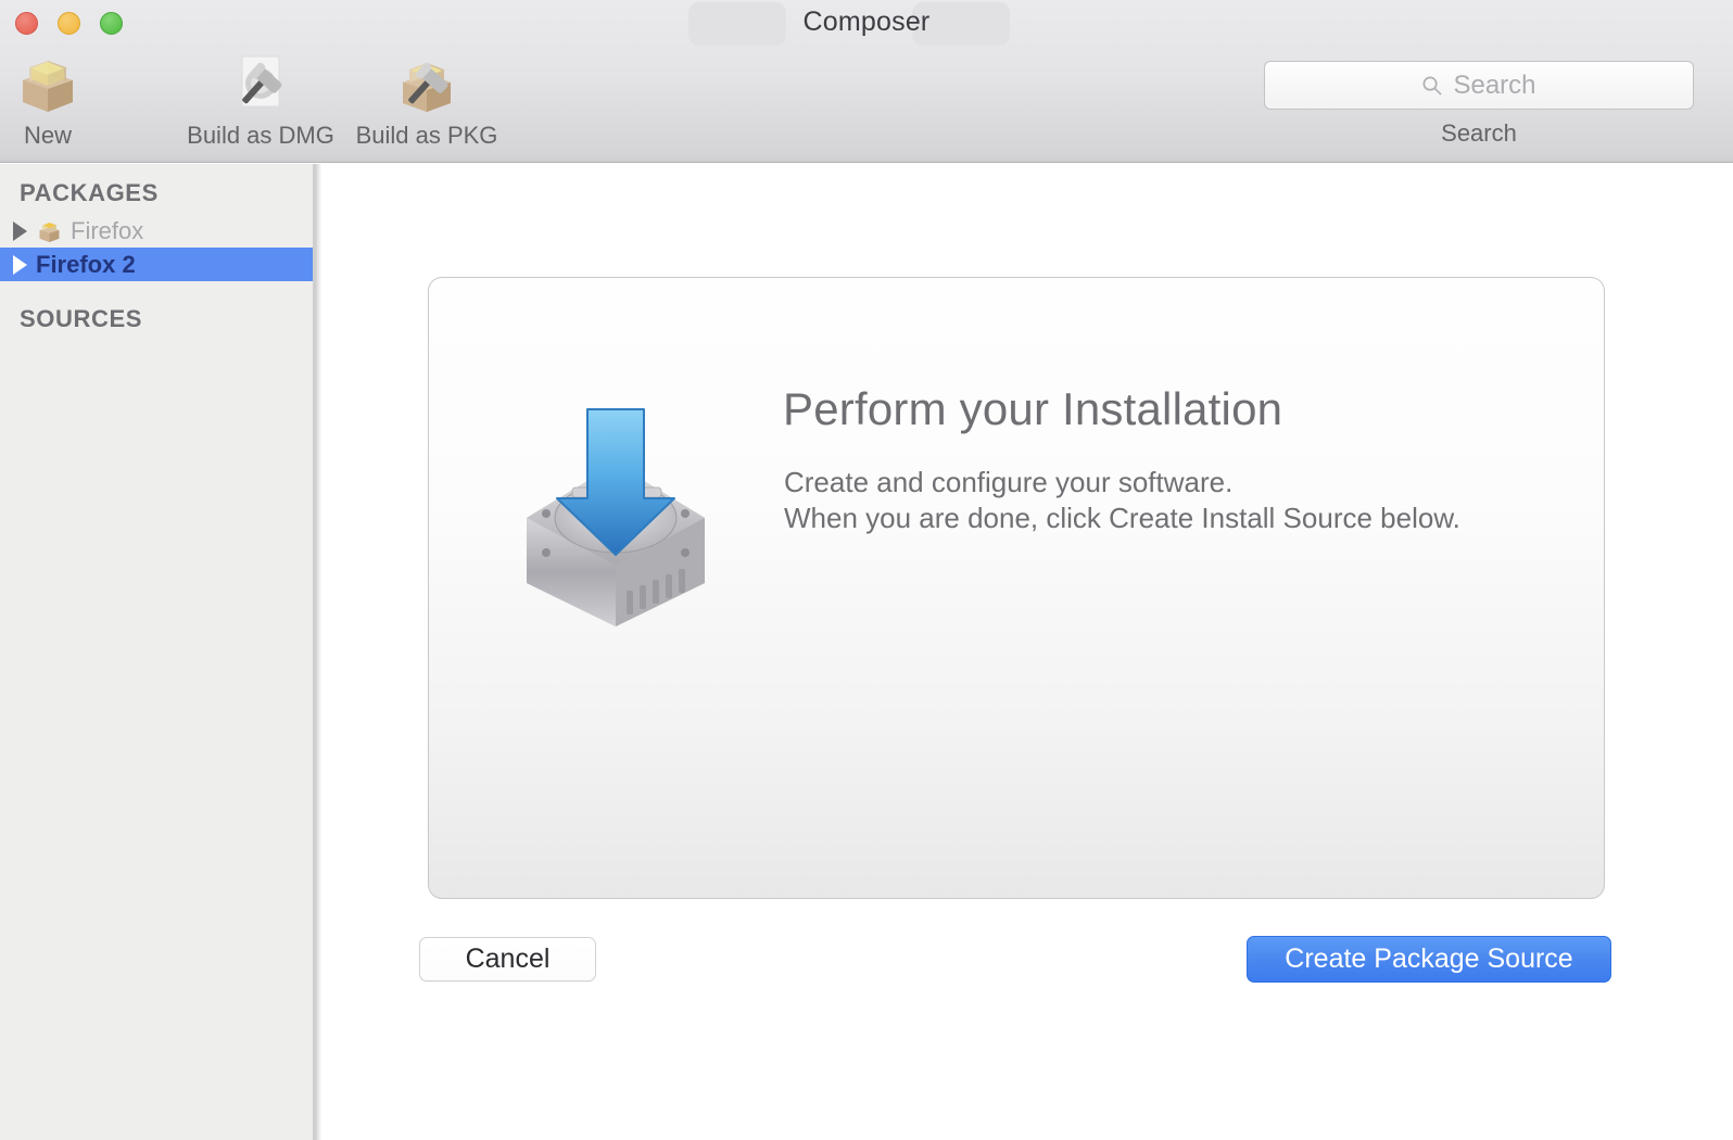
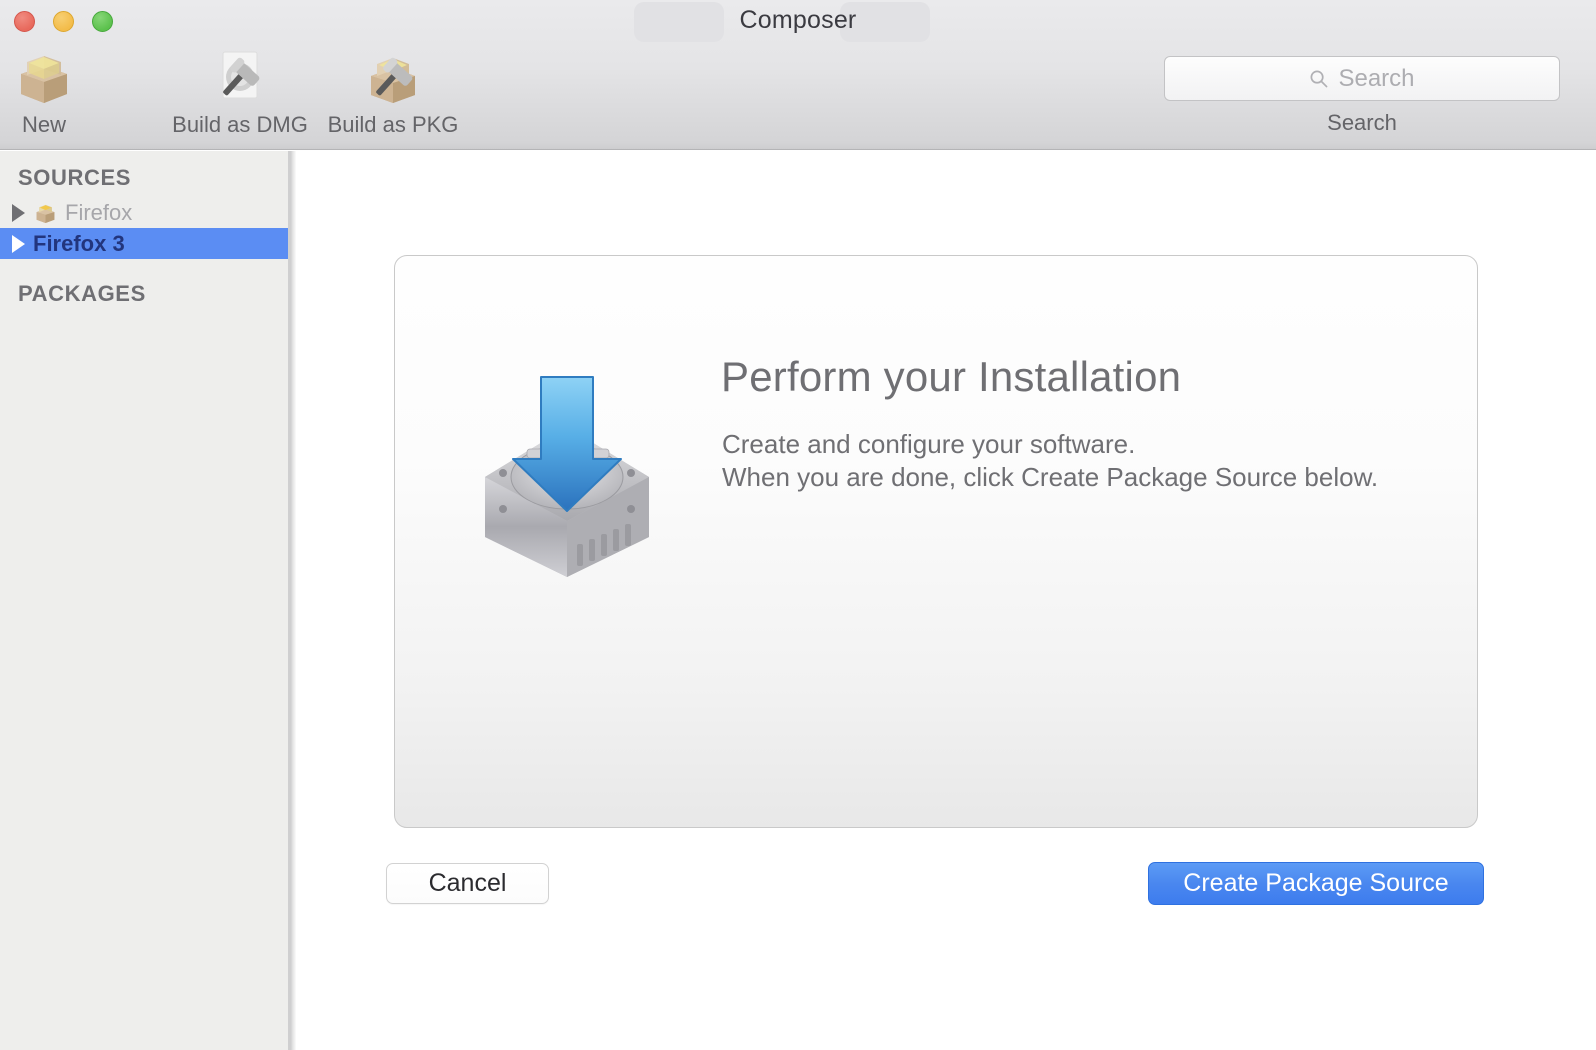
  Composer
  New
  Build as DMG
  Build as PKG
  Search
  Search
- PACKAGES
+ SOURCES
  Firefox
- Firefox 2
+ Firefox 3
- SOURCES
+ PACKAGES
  Perform your Installation
  Create and configure your software.
- When you are done, click Create Install Source below.
+ When you are done, click Create Package Source below.
  Cancel
  Create Package Source
